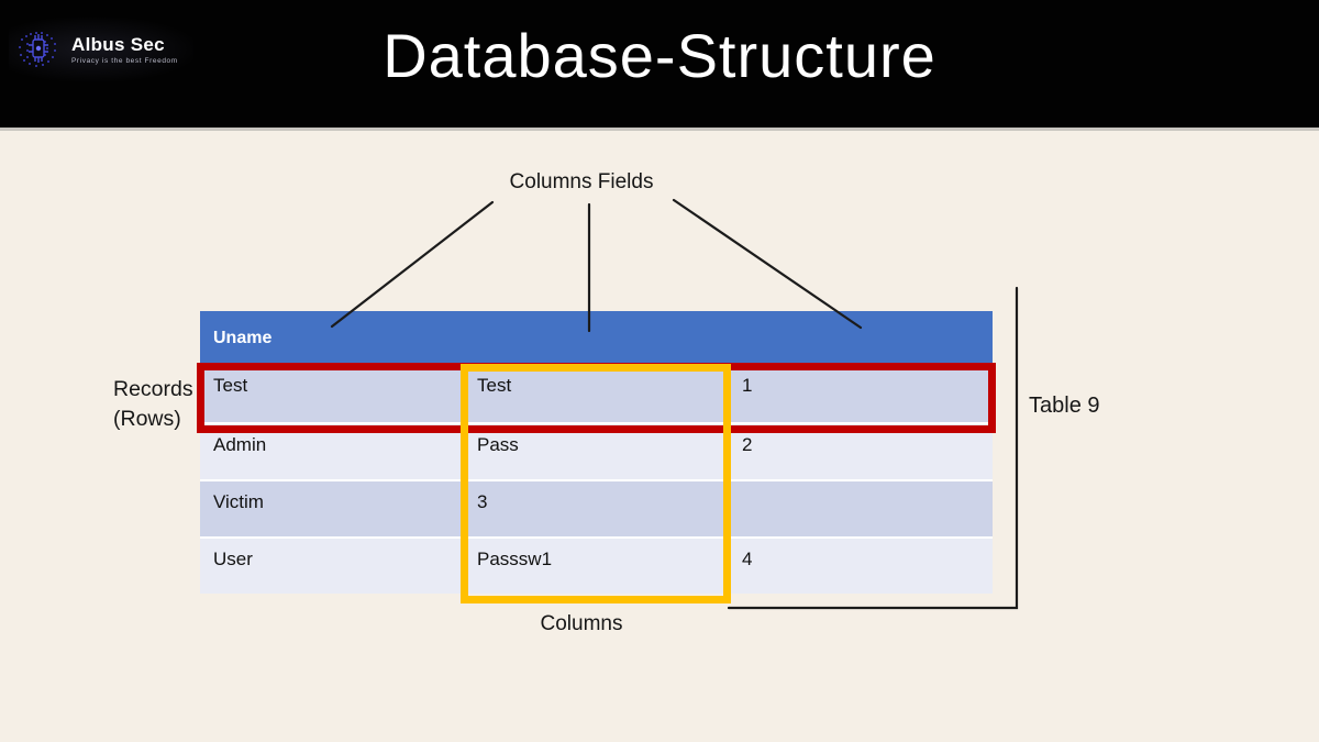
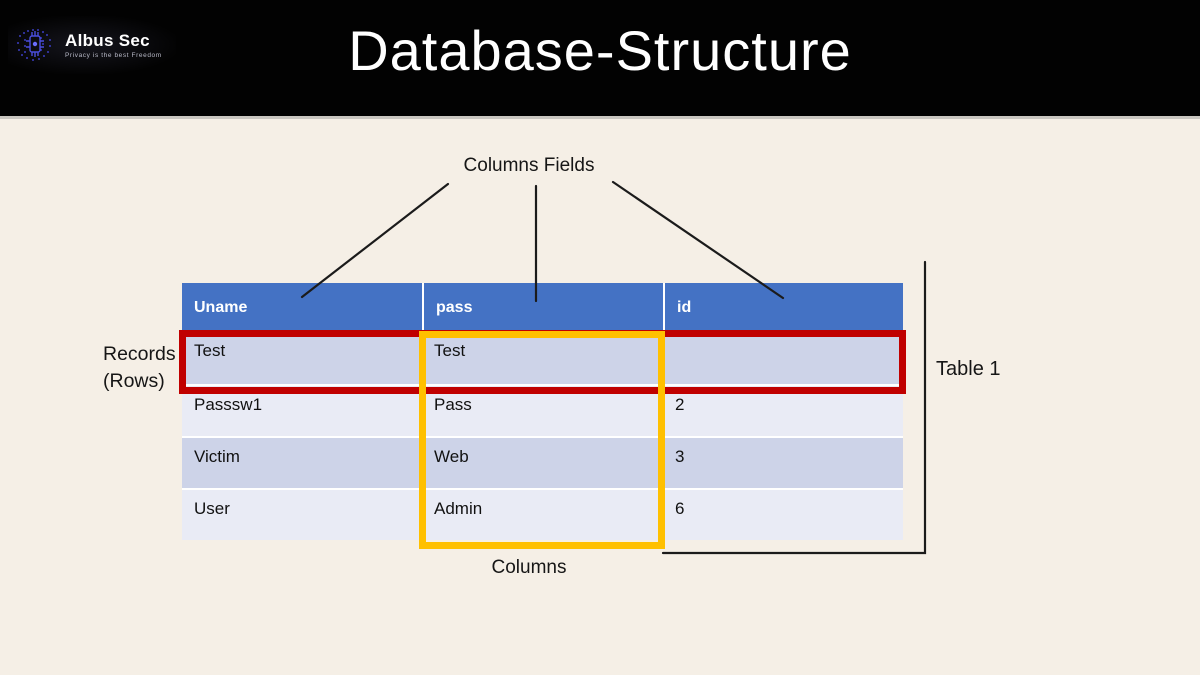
  Albus Sec
  Database-Structure
  Columns Fields
  Records
  (Rows)
- Table 9
+ Table 1
  Columns
  Uname
+ pass
+ id
  Test
  Test
- 1
- Admin
+ Passsw1
  Pass
  2
  Victim
+ Web
  3
  User
- Passsw1
+ Admin
- 4
+ 6
